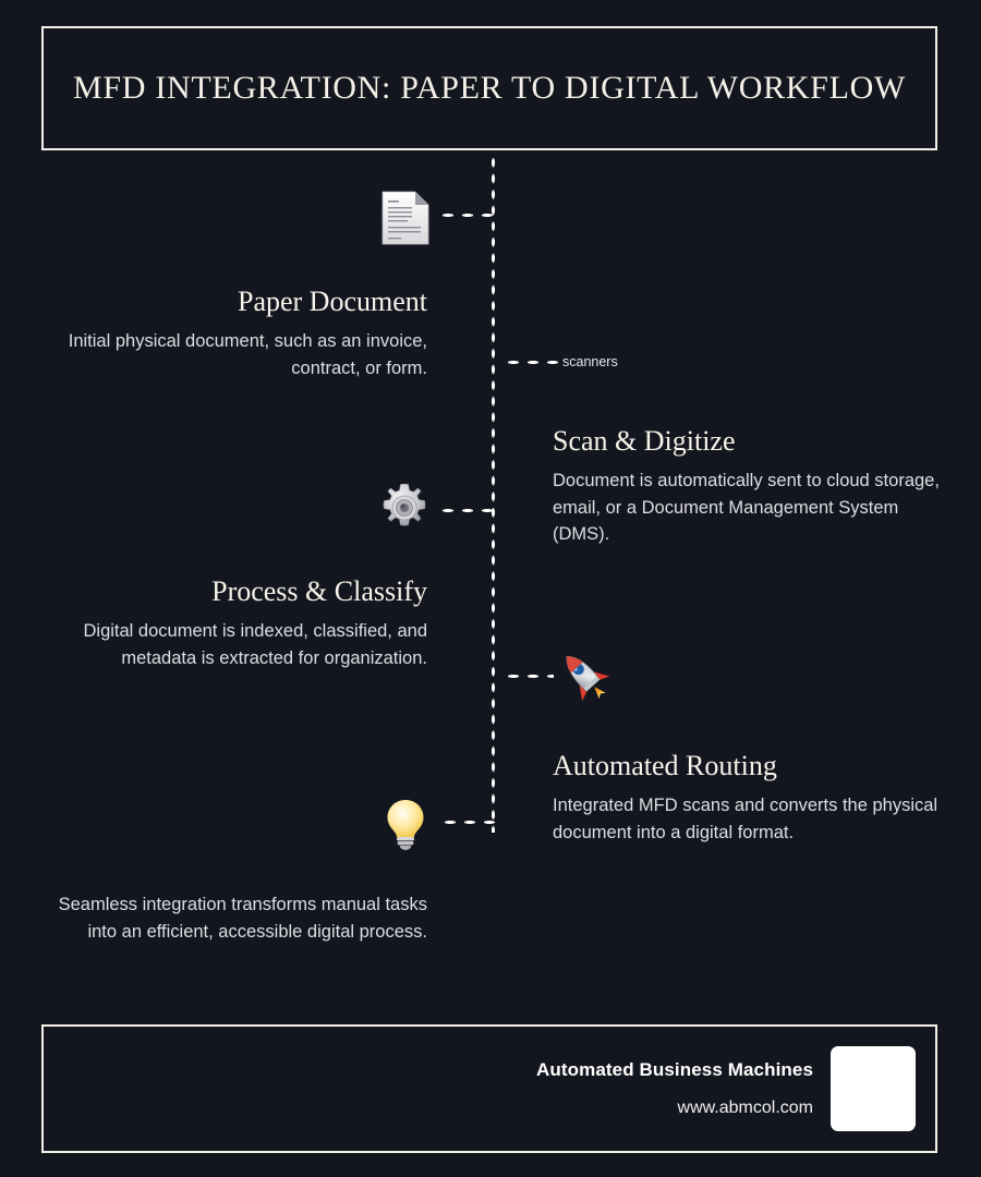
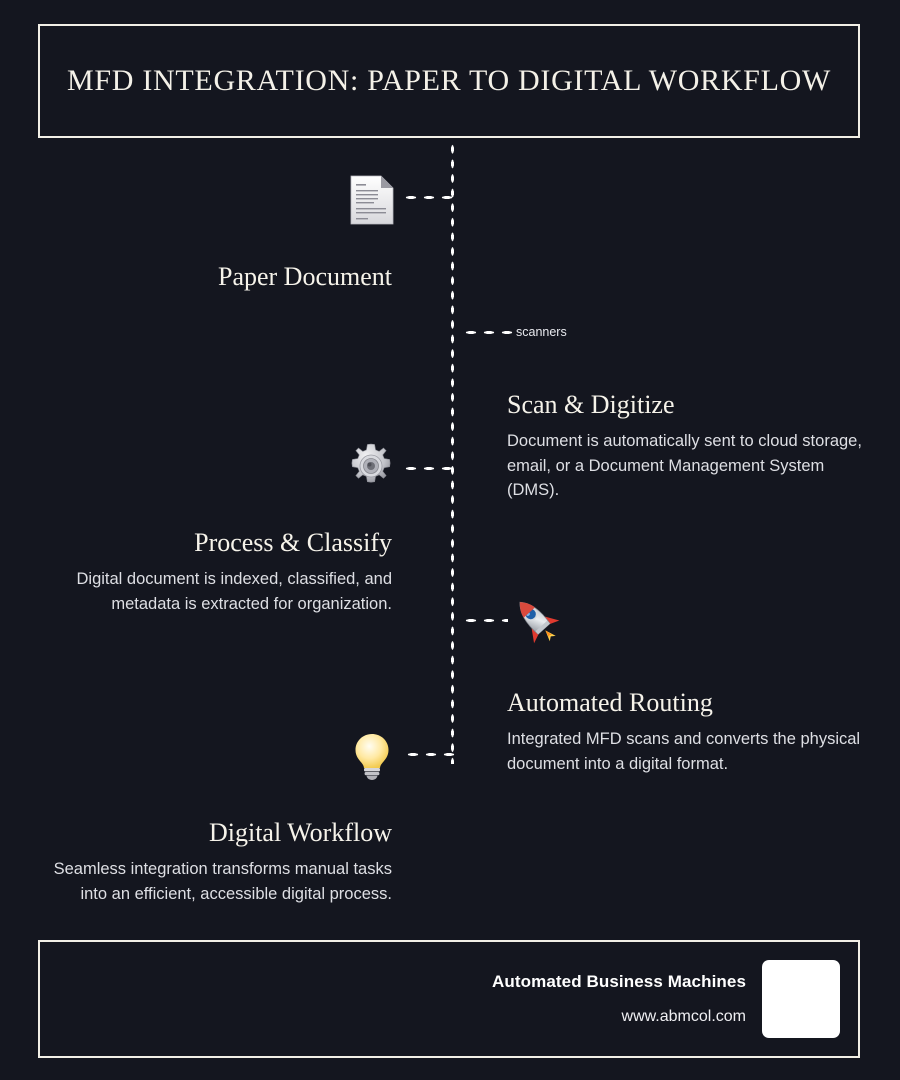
  MFD INTEGRATION: PAPER TO DIGITAL WORKFLOW
  Paper Document
- Initial physical document, such as an invoice, contract, or form.
  scanners
  Scan & Digitize
  Document is automatically sent to cloud storage, email, or a Document Management System (DMS).
  Process & Classify
  Digital document is indexed, classified, and metadata is extracted for organization.
  Automated Routing
  Integrated MFD scans and converts the physical document into a digital format.
+ Digital Workflow
  Seamless integration transforms manual tasks into an efficient, accessible digital process.
  Automated Business Machines
  www.abmcol.com
